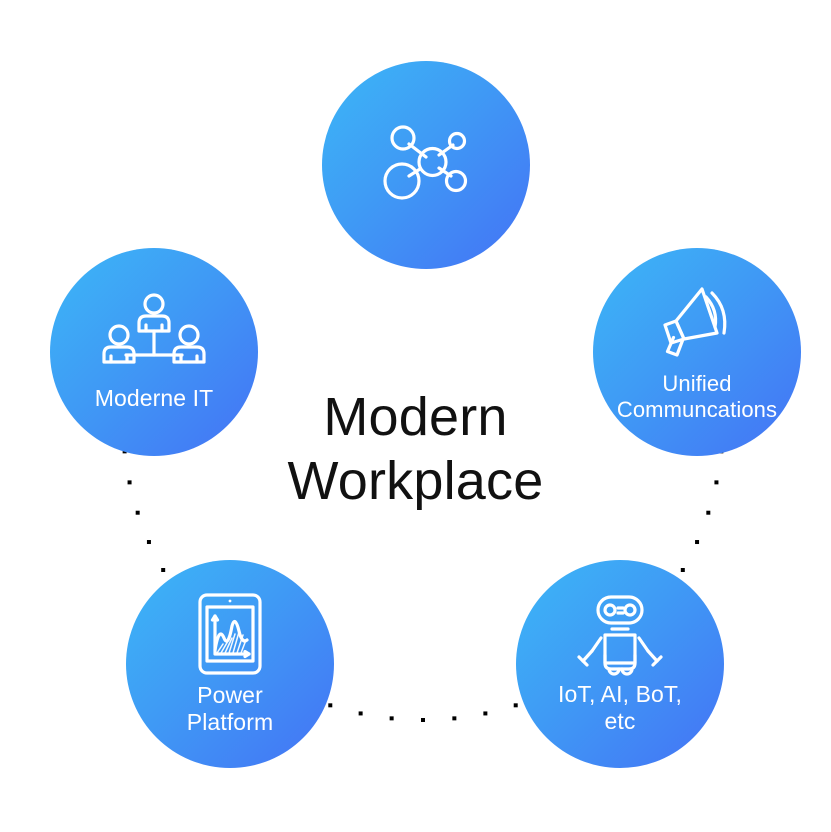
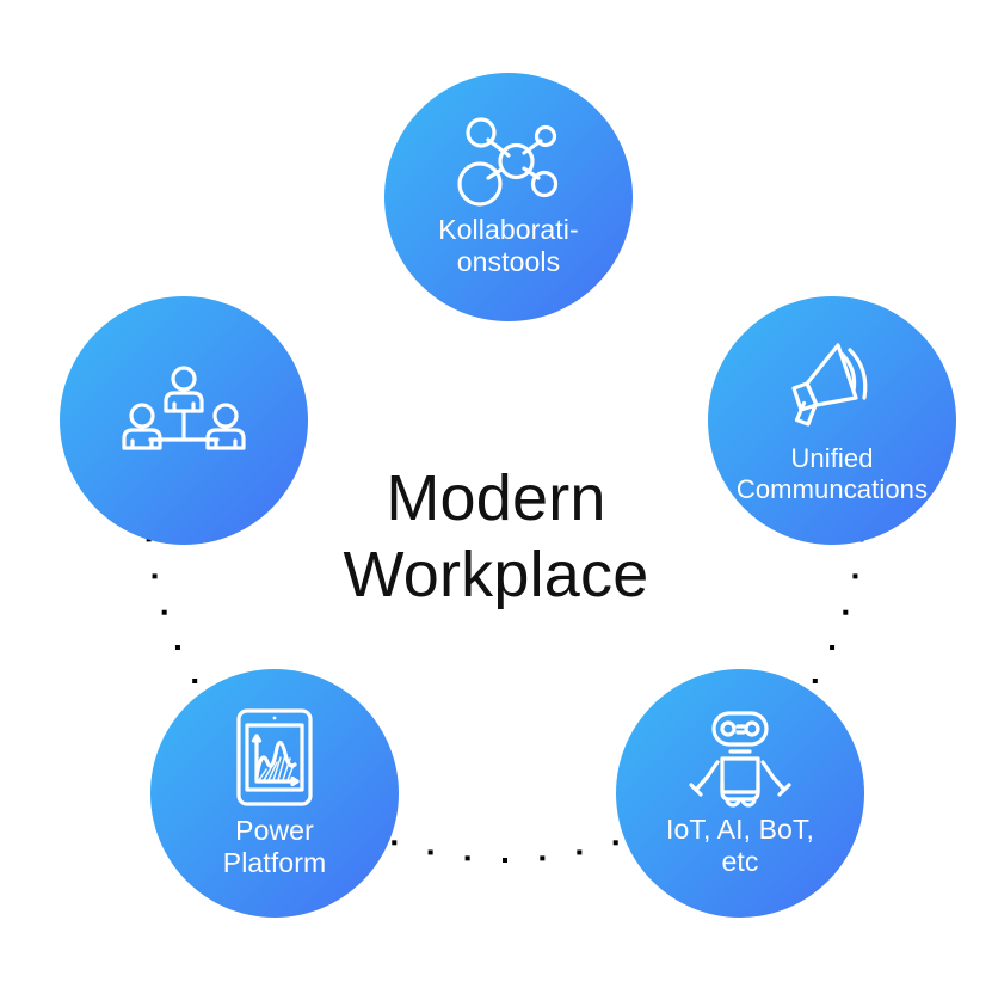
+ Kollaborati-
+ onstools
  Unified
  Communcations
  IoT, AI, BoT,
  etc
  Power
  Platform
- Moderne IT
  Modern
  Workplace
